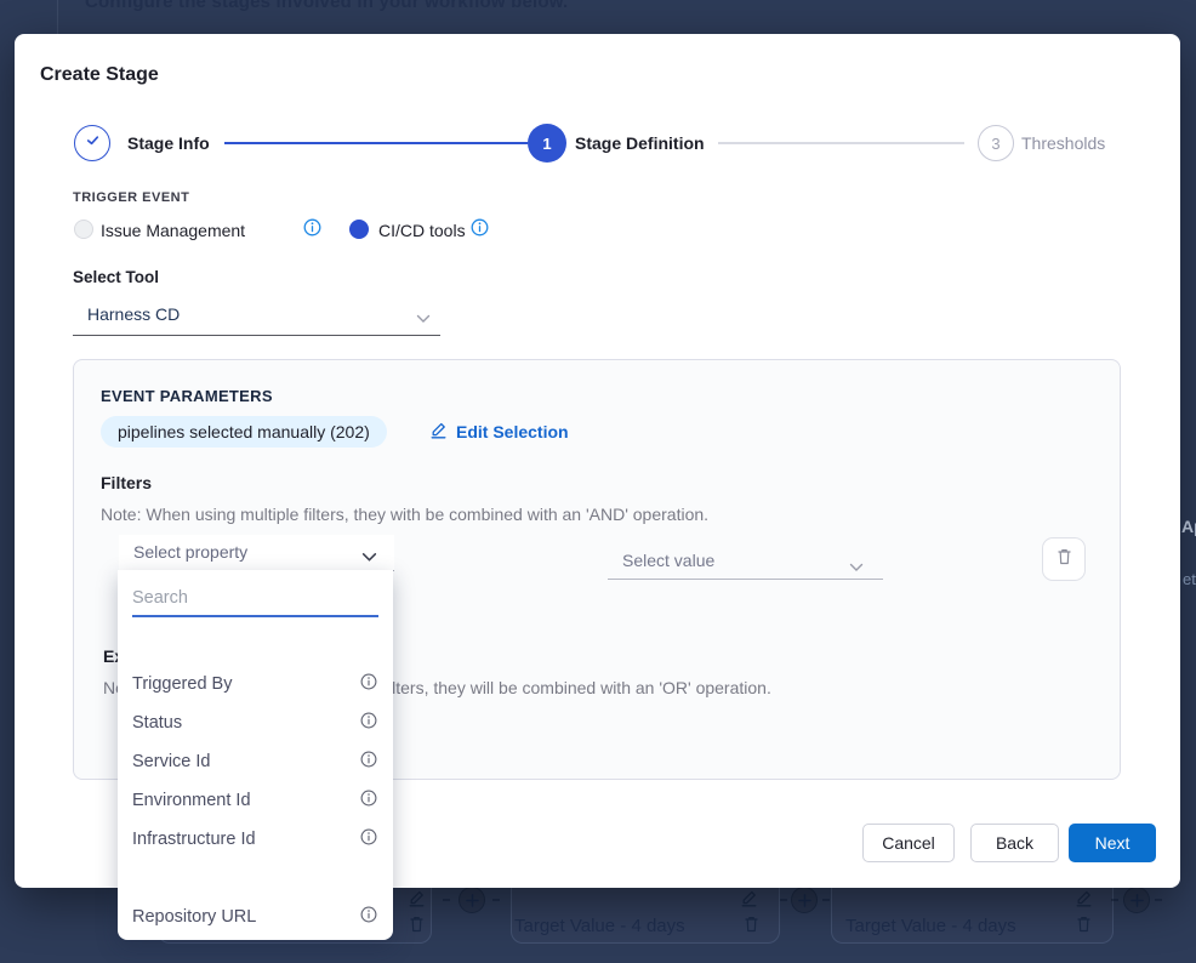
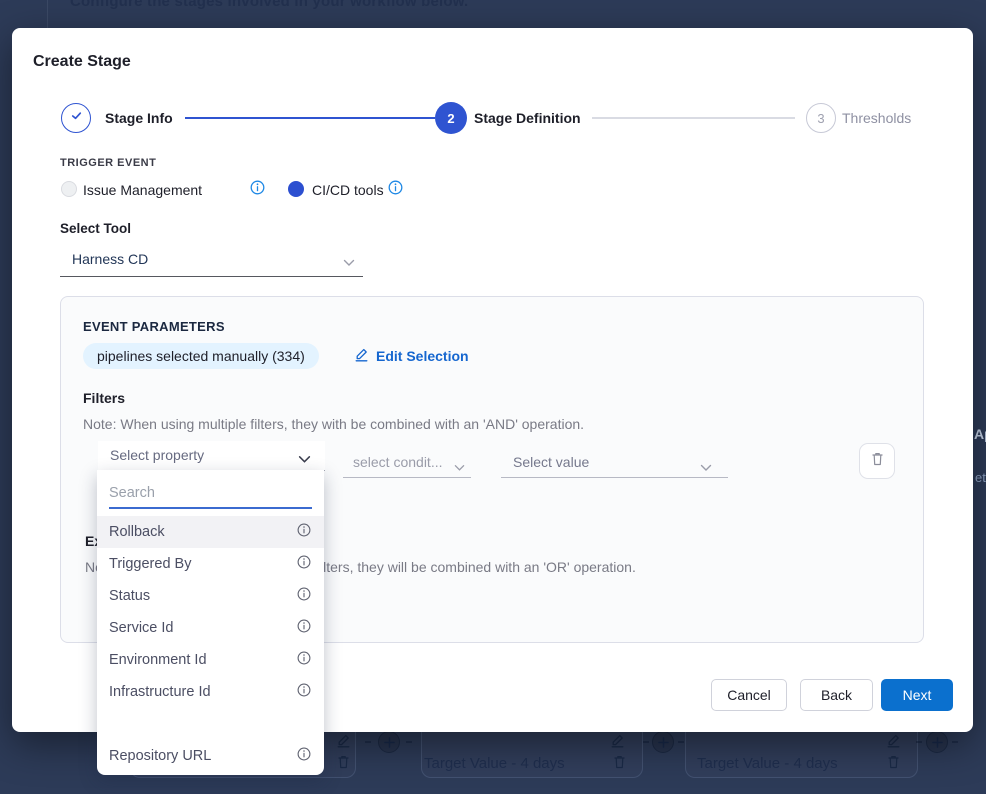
  et
  Create Stage
  Stage Info
- 1
+ 2
  Stage Definition
  3
  Thresholds
  TRIGGER EVENT
  Issue Management
  CI/CD tools
  Select Tool
  Harness CD
  EVENT PARAMETERS
- pipelines selected manually (202)
+ pipelines selected manually (334)
  Edit Selection
  Filters
  Note: When using multiple filters, they with be combined with an 'AND' operation.
  Select property
+ select condit...
  Select value
  Cancel
  Back
  Next
  Search
+ Rollback
  Triggered By
  Status
  Service Id
  Environment Id
  Infrastructure Id
  Repository URL
